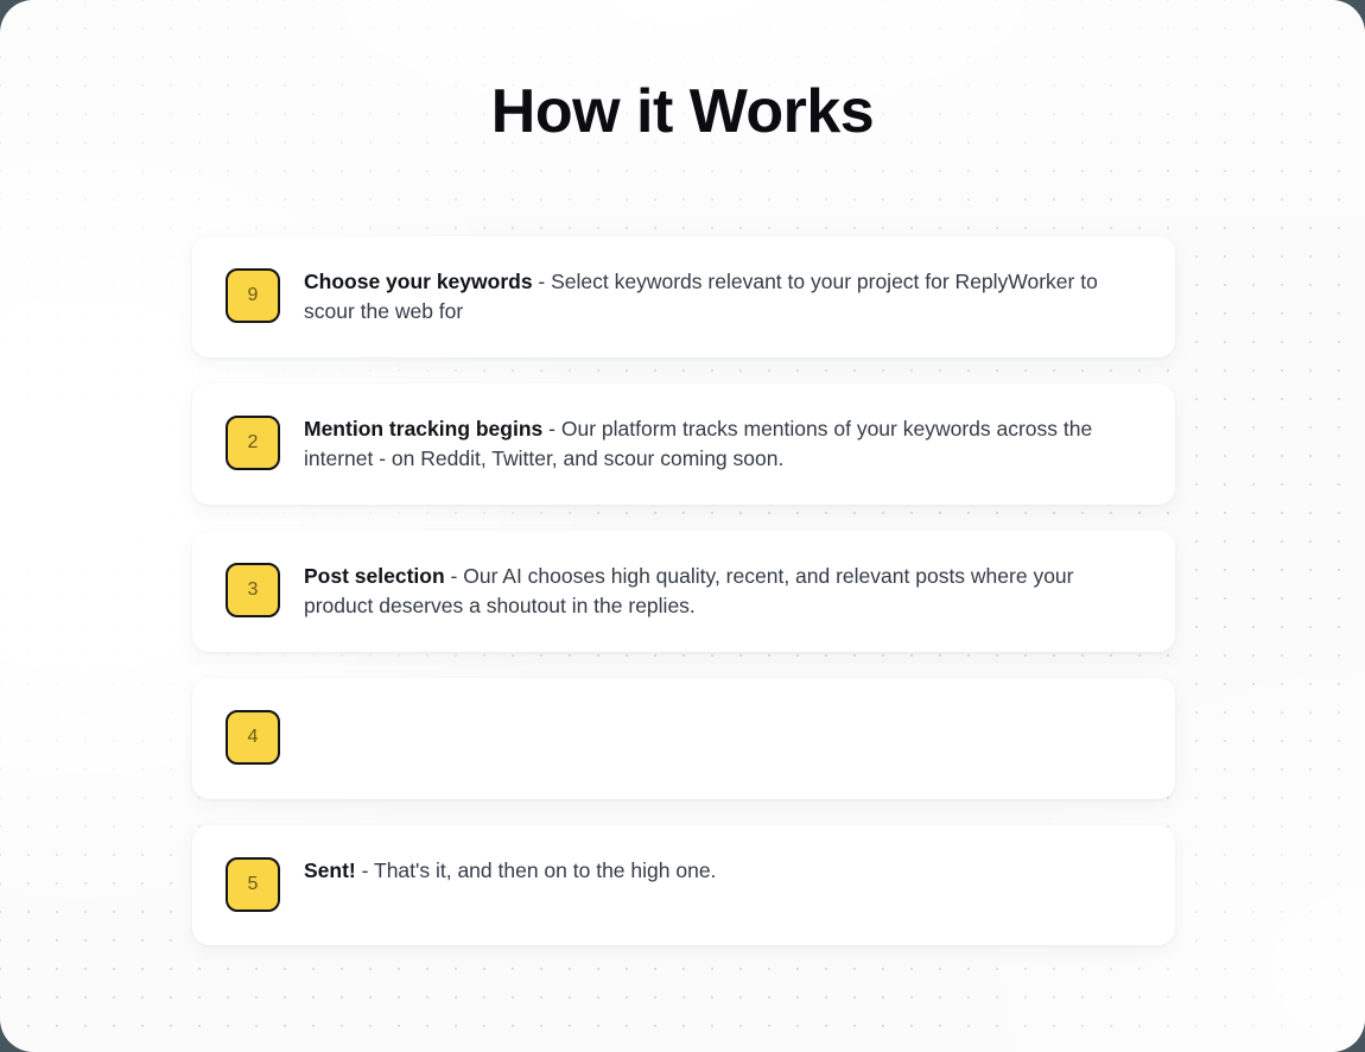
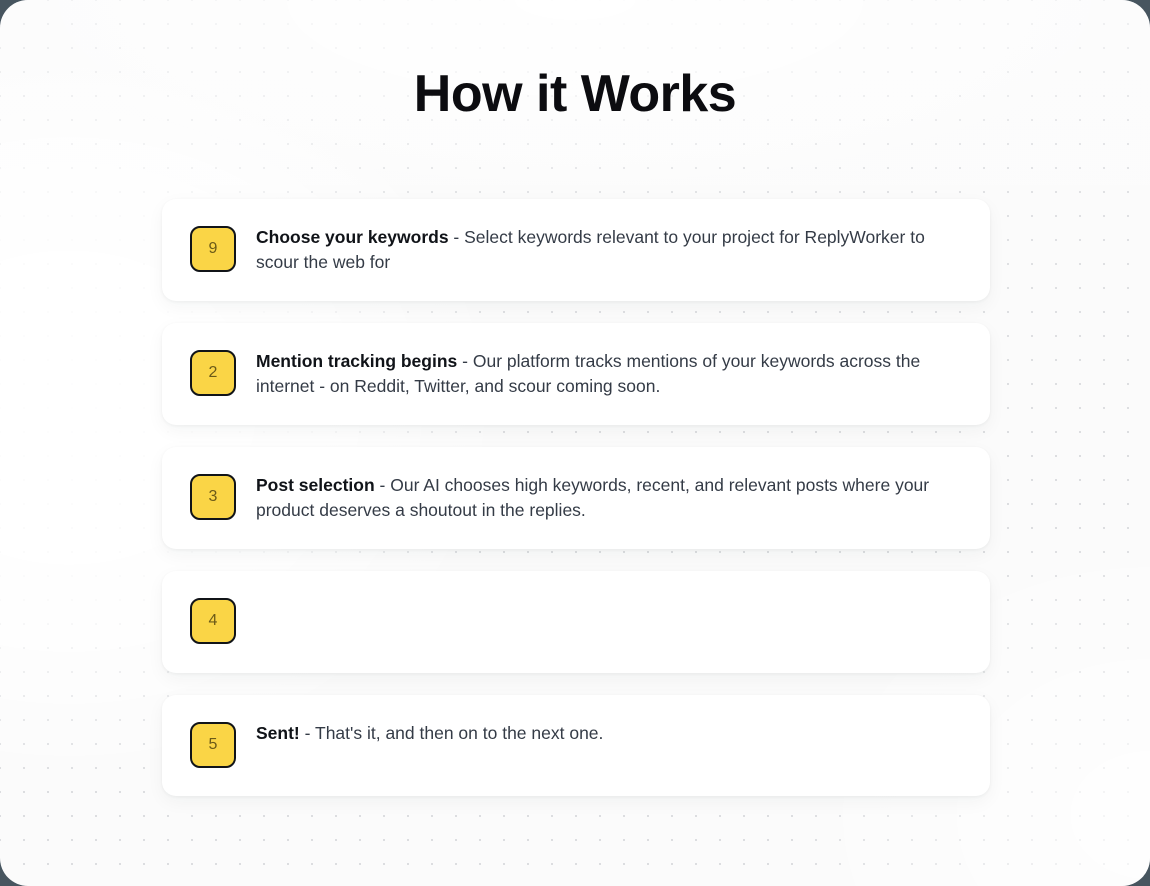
  How it Works
  9
  Choose your keywords - Select keywords relevant to your project for ReplyWorker to scour the web for
  2
  Mention tracking begins - Our platform tracks mentions of your keywords across the internet - on Reddit, Twitter, and scour coming soon.
  3
- Post selection - Our AI chooses high quality, recent, and relevant posts where your product deserves a shoutout in the replies.
+ Post selection - Our AI chooses high keywords, recent, and relevant posts where your product deserves a shoutout in the replies.
  4
  5
- Sent! - That's it, and then on to the high one.
+ Sent! - That's it, and then on to the next one.
